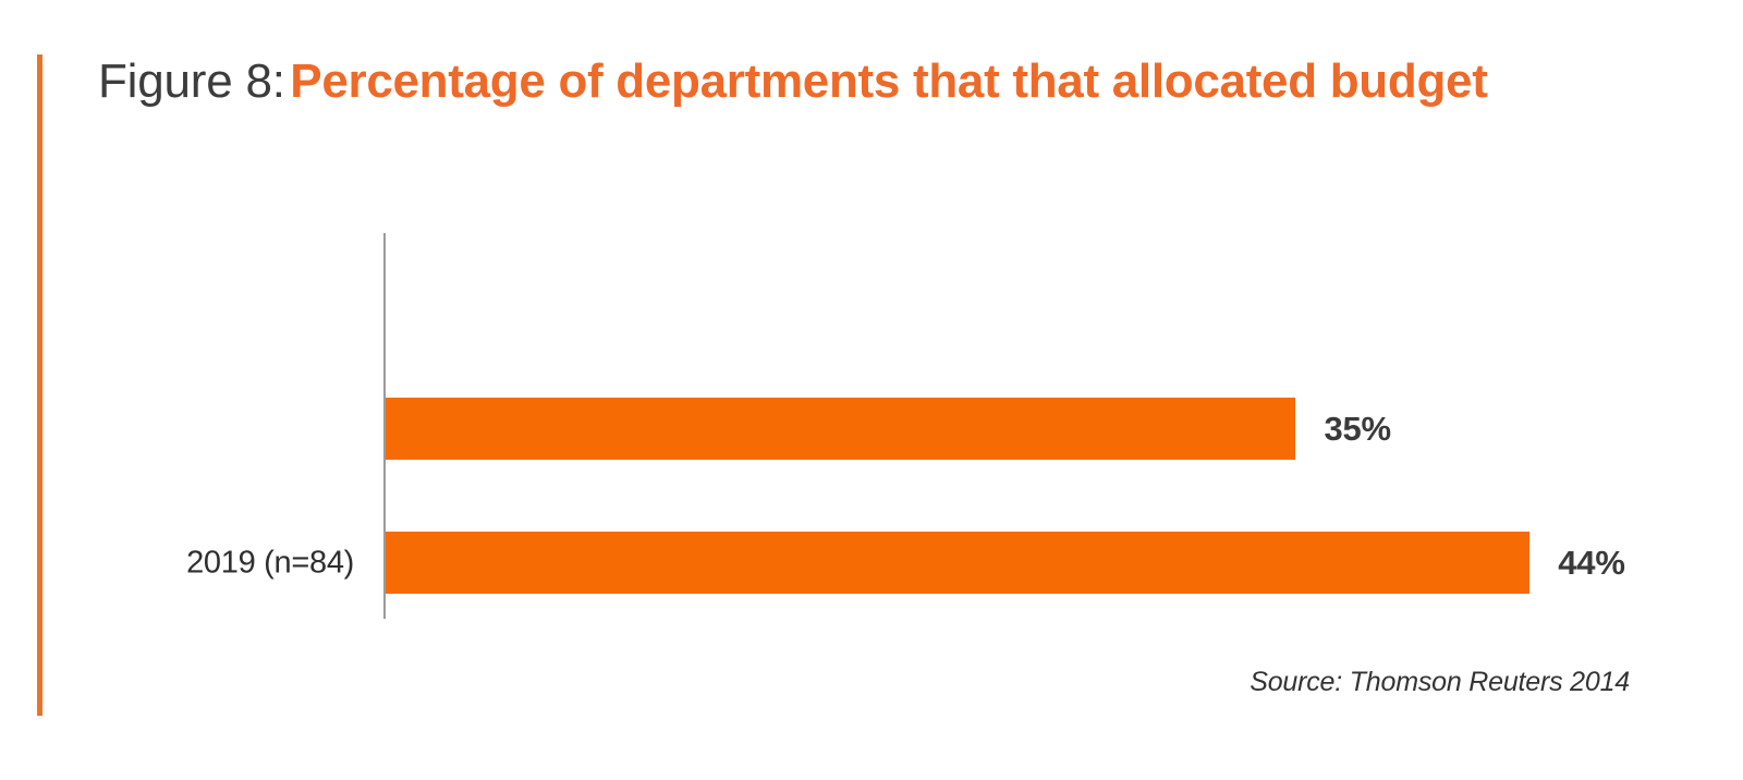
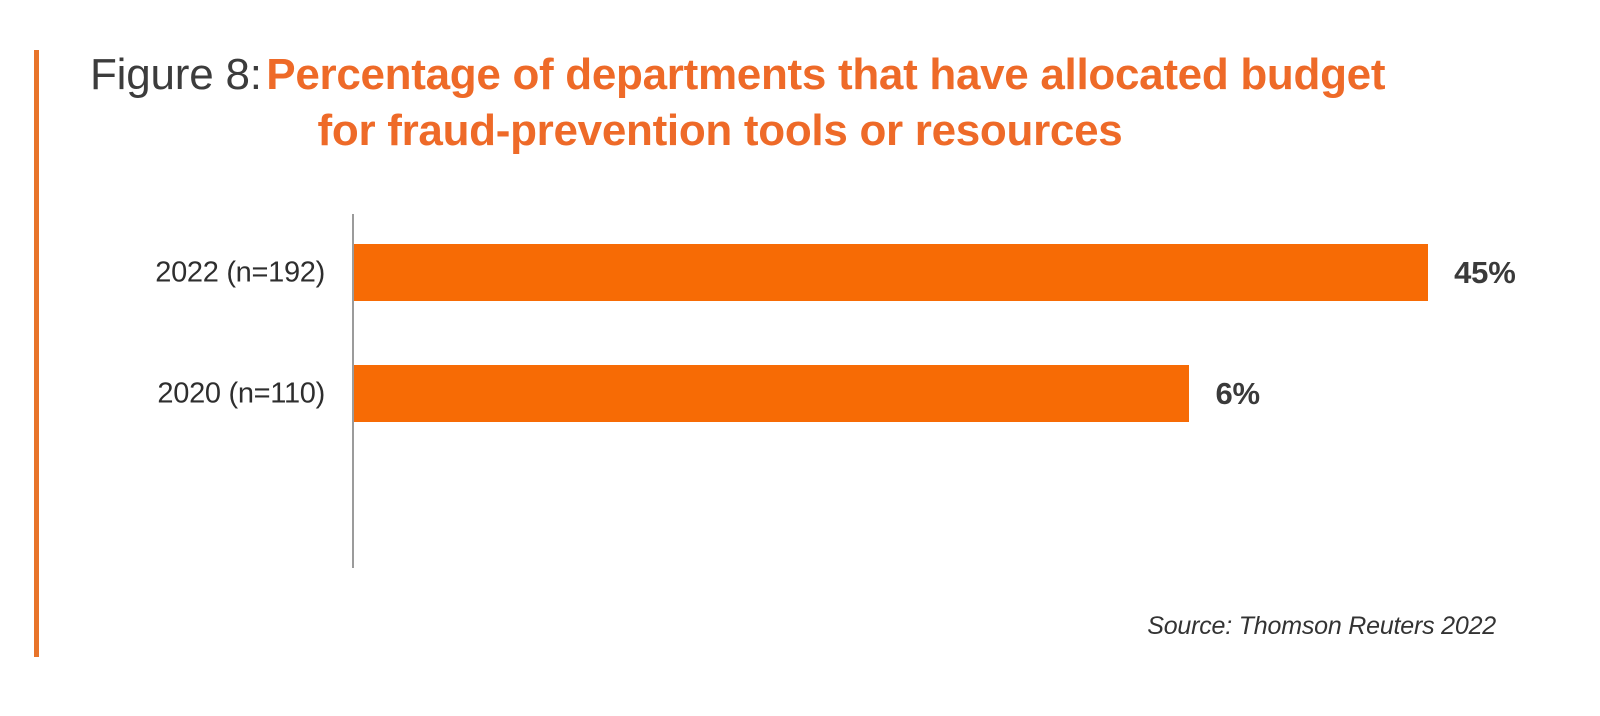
- Figure 8: Percentage of departments that that allocated budget
+ Figure 8: Percentage of departments that have allocated budget
+ for fraud-prevention tools or resources
+ 2022 (n=192)
+ 45%
+ 2020 (n=110)
- 35%
+ 6%
- 2019 (n=84)
- 44%
- Source: Thomson Reuters 2014
+ Source: Thomson Reuters 2022
